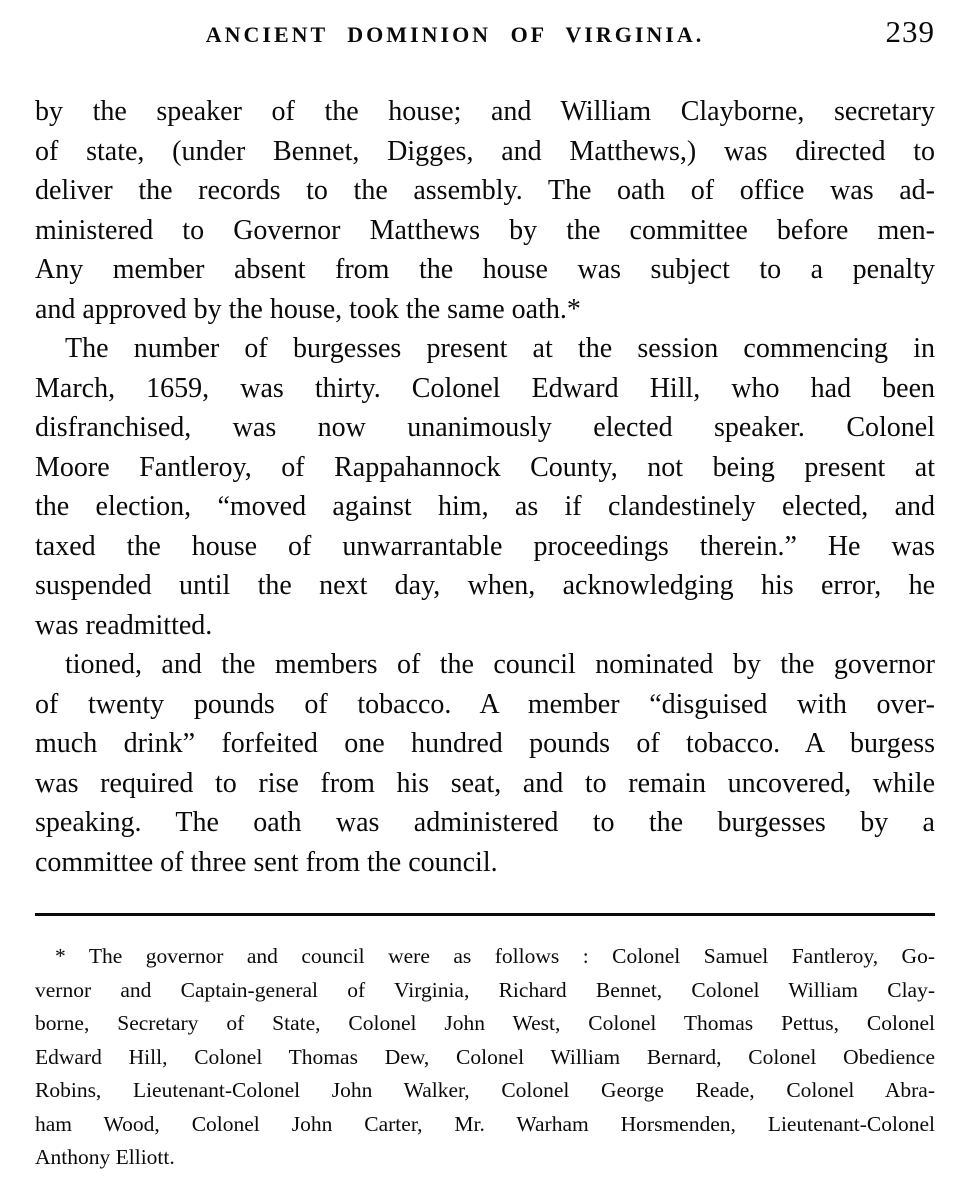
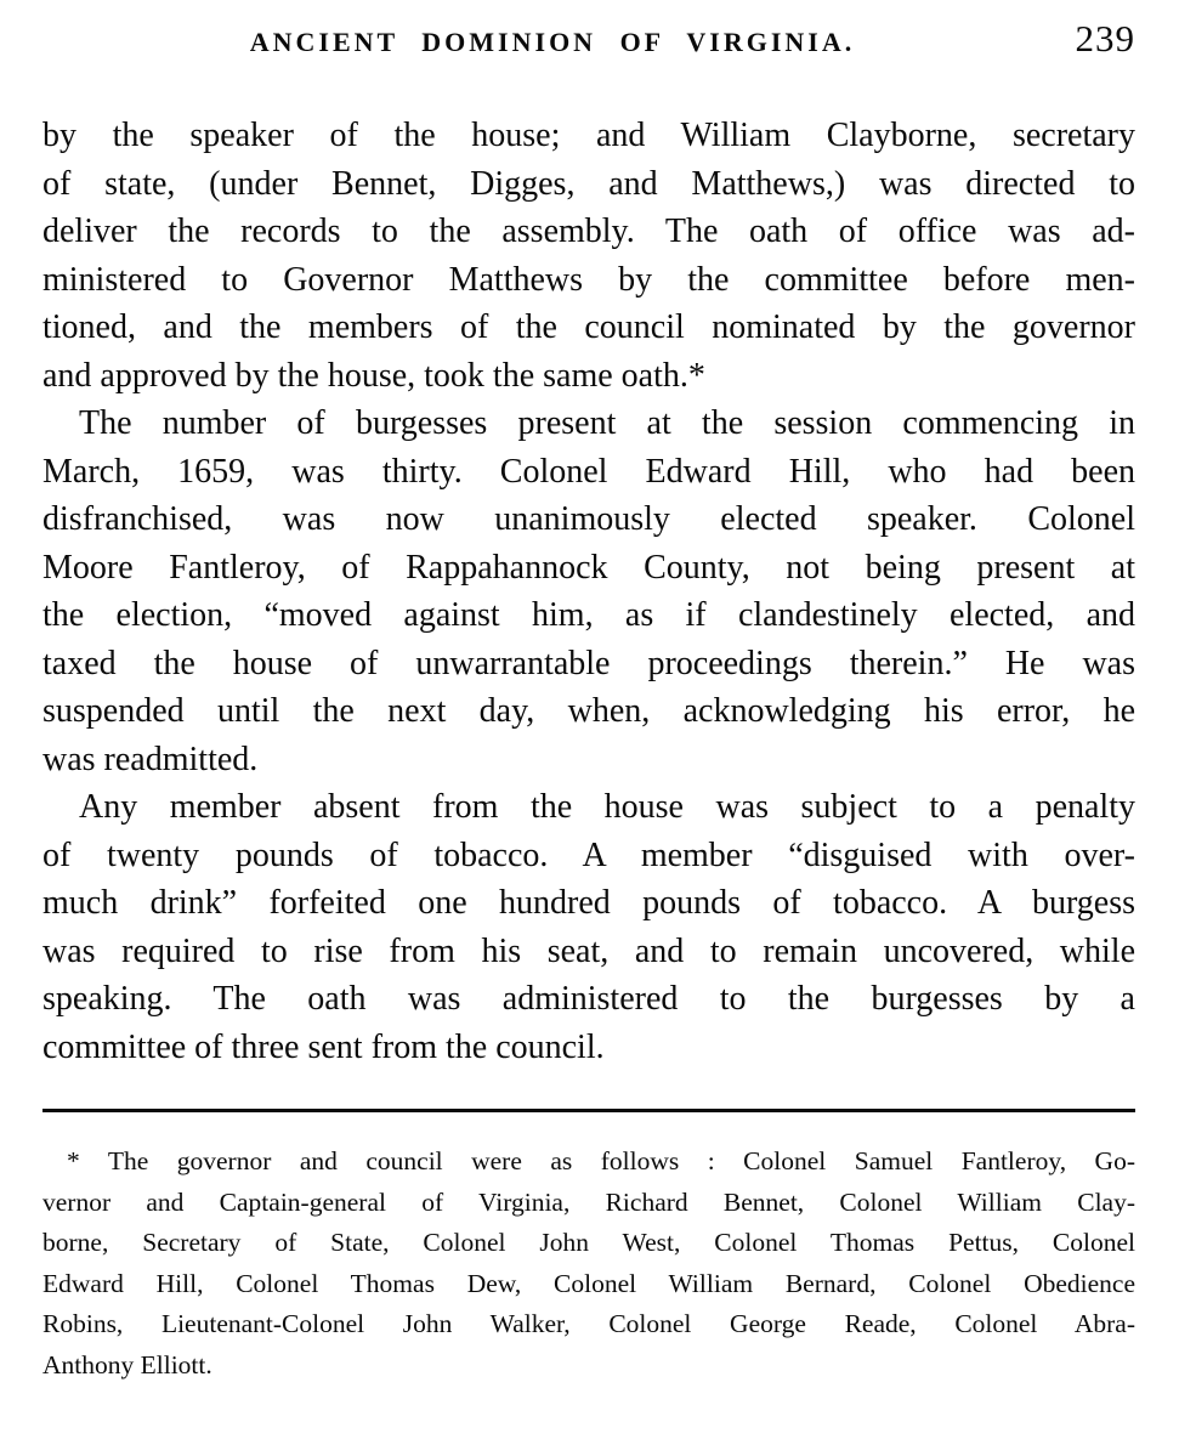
  ANCIENT DOMINION OF VIRGINIA.
  239
  by the speaker of the house; and William Clayborne, secretary
  of state, (under Bennet, Digges, and Matthews,) was directed to
  deliver the records to the assembly. The oath of office was ad-
  ministered to Governor Matthews by the committee before men-
- Any member absent from the house was subject to a penalty
+ tioned, and the members of the council nominated by the governor
  and approved by the house, took the same oath.*
  The number of burgesses present at the session commencing in
  March, 1659, was thirty. Colonel Edward Hill, who had been
  disfranchised, was now unanimously elected speaker. Colonel
  Moore Fantleroy, of Rappahannock County, not being present at
  the election, “moved against him, as if clandestinely elected, and
  taxed the house of unwarrantable proceedings therein.” He was
  suspended until the next day, when, acknowledging his error, he
  was readmitted.
- tioned, and the members of the council nominated by the governor
+ Any member absent from the house was subject to a penalty
  of twenty pounds of tobacco. A member “disguised with over-
  much drink” forfeited one hundred pounds of tobacco. A burgess
  was required to rise from his seat, and to remain uncovered, while
  speaking. The oath was administered to the burgesses by a
  committee of three sent from the council.
  * The governor and council were as follows : Colonel Samuel Fantleroy, Go-
  vernor and Captain-general of Virginia, Richard Bennet, Colonel William Clay-
  borne, Secretary of State, Colonel John West, Colonel Thomas Pettus, Colonel
  Edward Hill, Colonel Thomas Dew, Colonel William Bernard, Colonel Obedience
  Robins, Lieutenant-Colonel John Walker, Colonel George Reade, Colonel Abra-
- ham Wood, Colonel John Carter, Mr. Warham Horsmenden, Lieutenant-Colonel
  Anthony Elliott.
